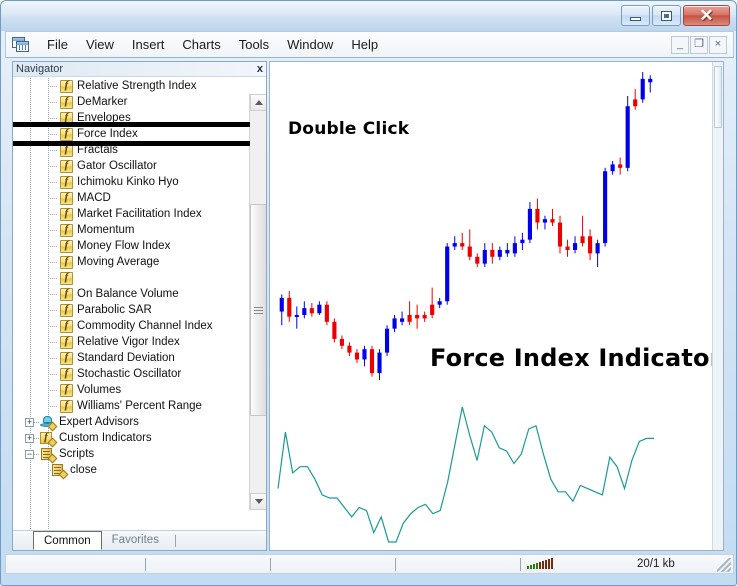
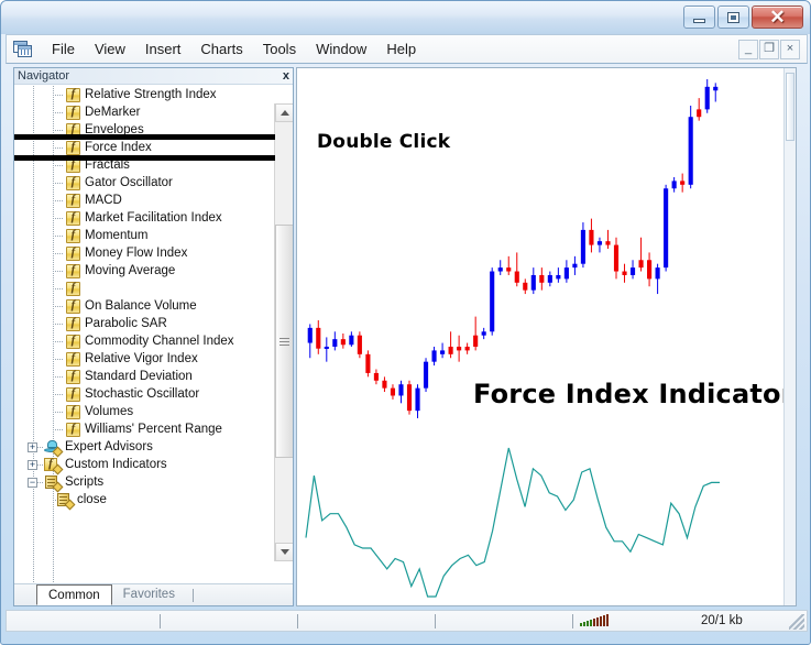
  ✕
  File
  View
  Insert
  Charts
  Tools
  Window
  Help
  _
  ❐
  ×
  Navigator
  x
  Relative Strength Index
  DeMarker
  Envelopes
  Force Index
  Fractals
  Gator Oscillator
- Ichimoku Kinko Hyo
  MACD
  Market Facilitation Index
  Momentum
  Money Flow Index
  Moving Average
  On Balance Volume
  Parabolic SAR
  Commodity Channel Index
  Relative Vigor Index
  Standard Deviation
  Stochastic Oscillator
  Volumes
  Williams' Percent Range
  +
  Expert Advisors
  +
  Custom Indicators
  −
  Scripts
  close
  Common
  Favorites
  Double Click
  Force Index Indicato
  20/1 kb
